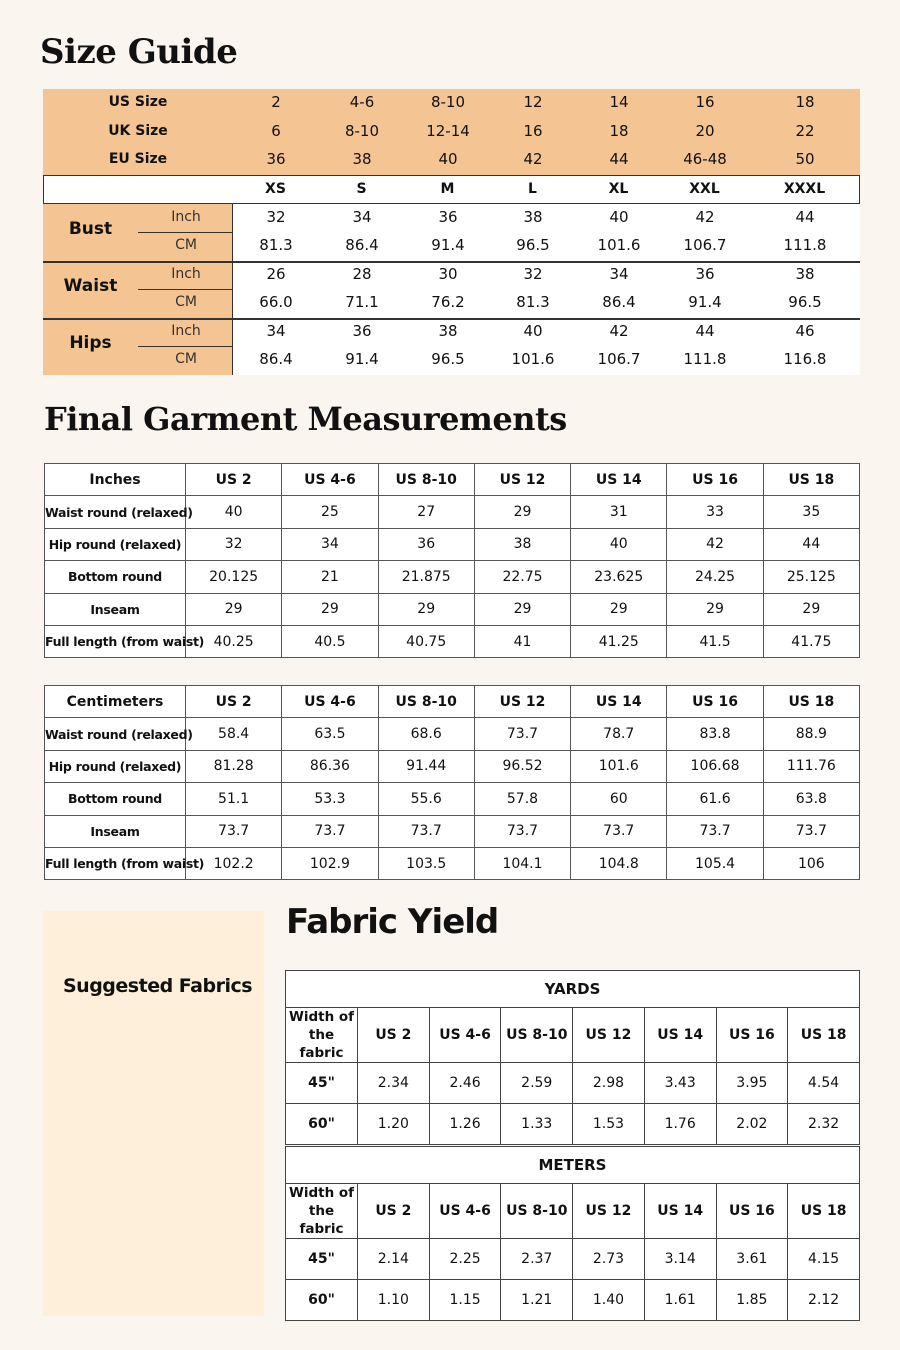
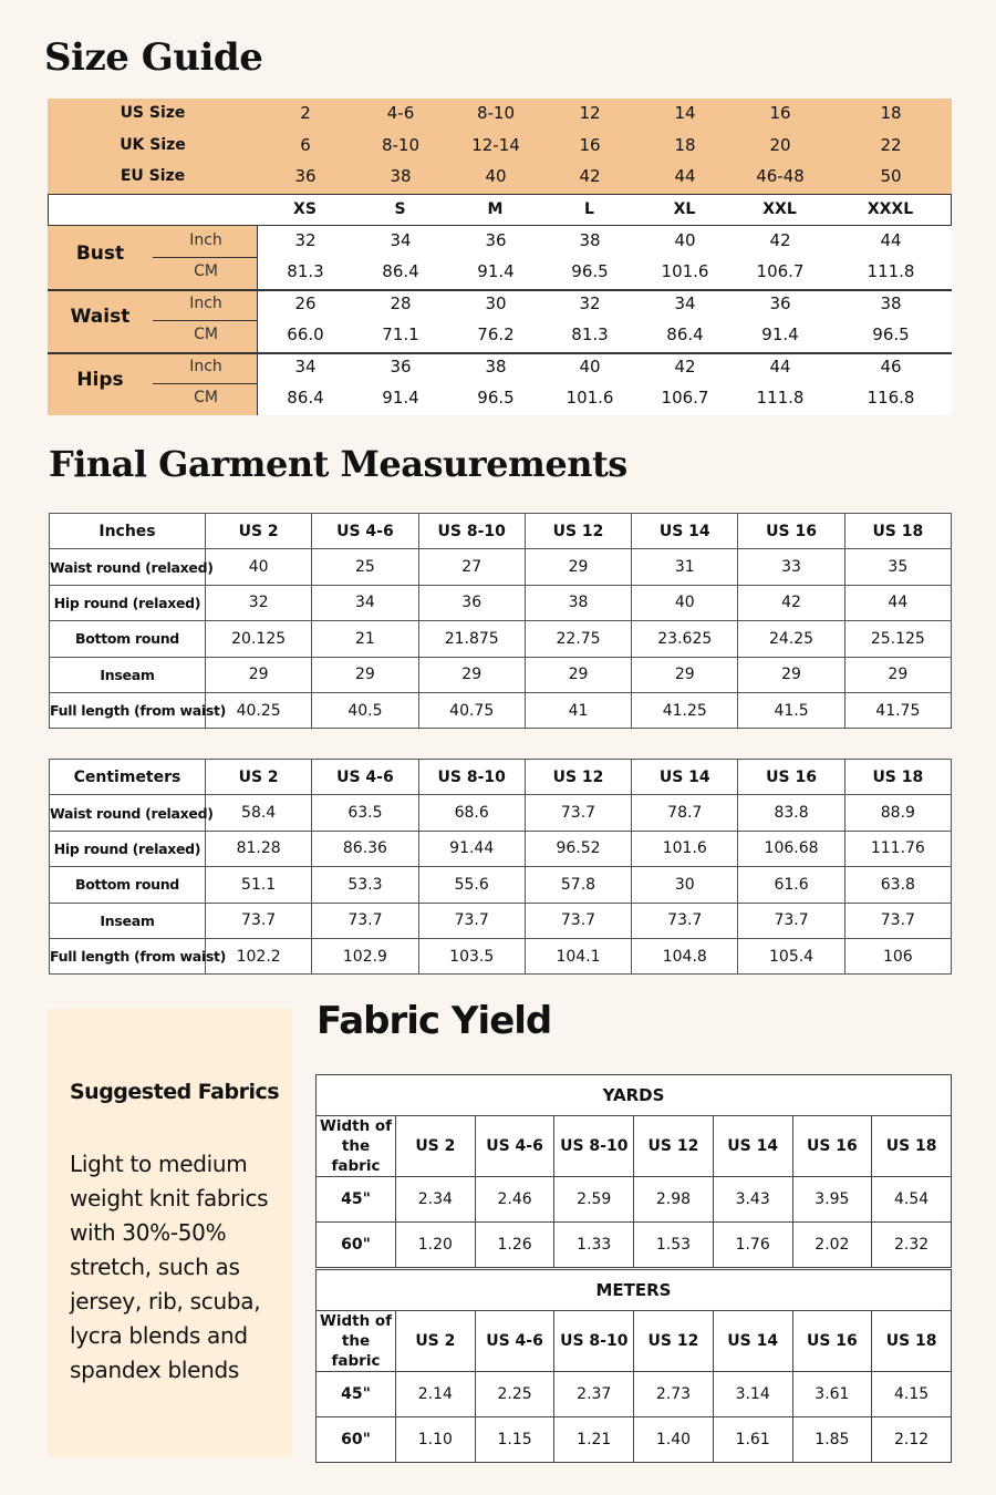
  Size Guide
  US Size
  2
  4-6
  8-10
  12
  14
  16
  18
  UK Size
  6
  8-10
  12-14
  16
  18
  20
  22
  EU Size
  36
  38
  40
  42
  44
  46-48
  50
  XS
  S
  M
  L
  XL
  XXL
  XXXL
  Bust
  Inch
  CM
  32
  34
  36
  38
  40
  42
  44
  81.3
  86.4
  91.4
  96.5
  101.6
  106.7
  111.8
  Waist
  Inch
  CM
  26
  28
  30
  32
  34
  36
  38
  66.0
  71.1
  76.2
  81.3
  86.4
  91.4
  96.5
  Hips
  Inch
  CM
  34
  36
  38
  40
  42
  44
  46
  86.4
  91.4
  96.5
  101.6
  106.7
  111.8
  116.8
  Final Garment Measurements
  Inches	US 2	US 4-6	US 8-10	US 12	US 14	US 16	US 18
  Waist round (relaxed)	40	25	27	29	31	33	35
  Hip round (relaxed)	32	34	36	38	40	42	44
  Bottom round	20.125	21	21.875	22.75	23.625	24.25	25.125
  Inseam	29	29	29	29	29	29	29
  Full length (from waist)	40.25	40.5	40.75	41	41.25	41.5	41.75
  Centimeters	US 2	US 4-6	US 8-10	US 12	US 14	US 16	US 18
  Waist round (relaxed)	58.4	63.5	68.6	73.7	78.7	83.8	88.9
  Hip round (relaxed)	81.28	86.36	91.44	96.52	101.6	106.68	111.76
- Bottom round	51.1	53.3	55.6	57.8	60	61.6	63.8
+ Bottom round	51.1	53.3	55.6	57.8	30	61.6	63.8
  Inseam	73.7	73.7	73.7	73.7	73.7	73.7	73.7
  Full length (from waist)	102.2	102.9	103.5	104.1	104.8	105.4	106
  Suggested Fabrics
+ Light to medium weight knit fabrics with 30%-50% stretch, such as jersey, rib, scuba, lycra blends and spandex blends
  Fabric Yield
  YARDS
  Width ofthe fabric	US 2	US 4-6	US 8-10	US 12	US 14	US 16	US 18
  45"	2.34	2.46	2.59	2.98	3.43	3.95	4.54
  60"	1.20	1.26	1.33	1.53	1.76	2.02	2.32
  METERS
  Width ofthe fabric	US 2	US 4-6	US 8-10	US 12	US 14	US 16	US 18
  45"	2.14	2.25	2.37	2.73	3.14	3.61	4.15
  60"	1.10	1.15	1.21	1.40	1.61	1.85	2.12
